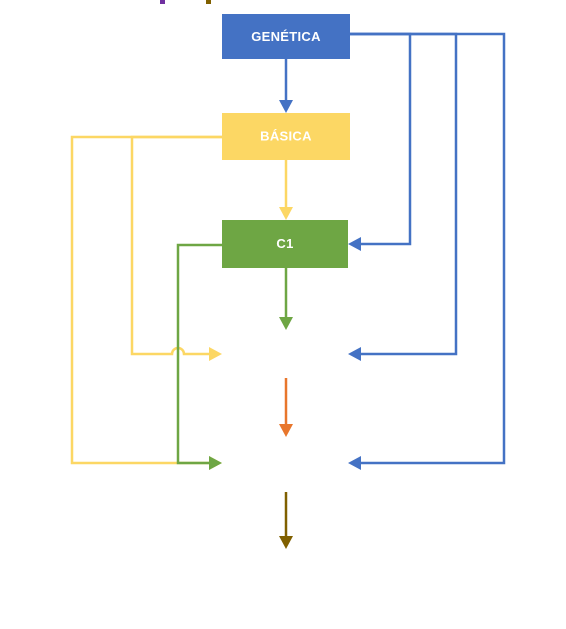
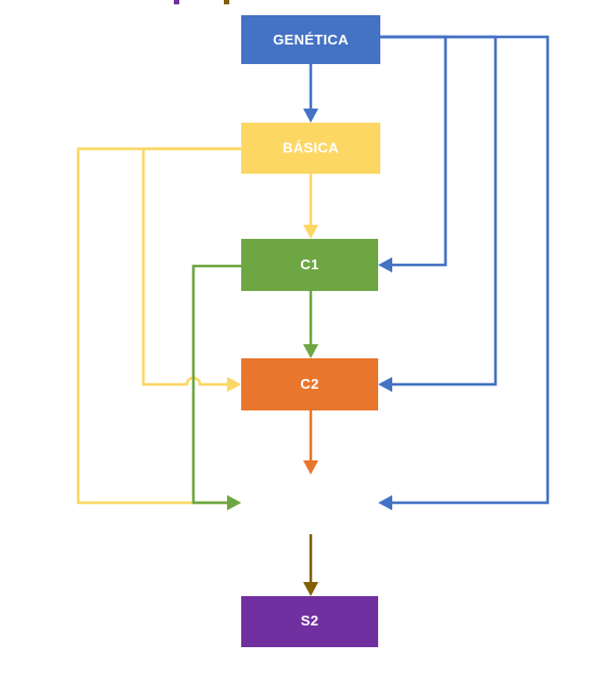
  GENÉTICA
  BÁSICA
  C1
+ C2
+ S2
